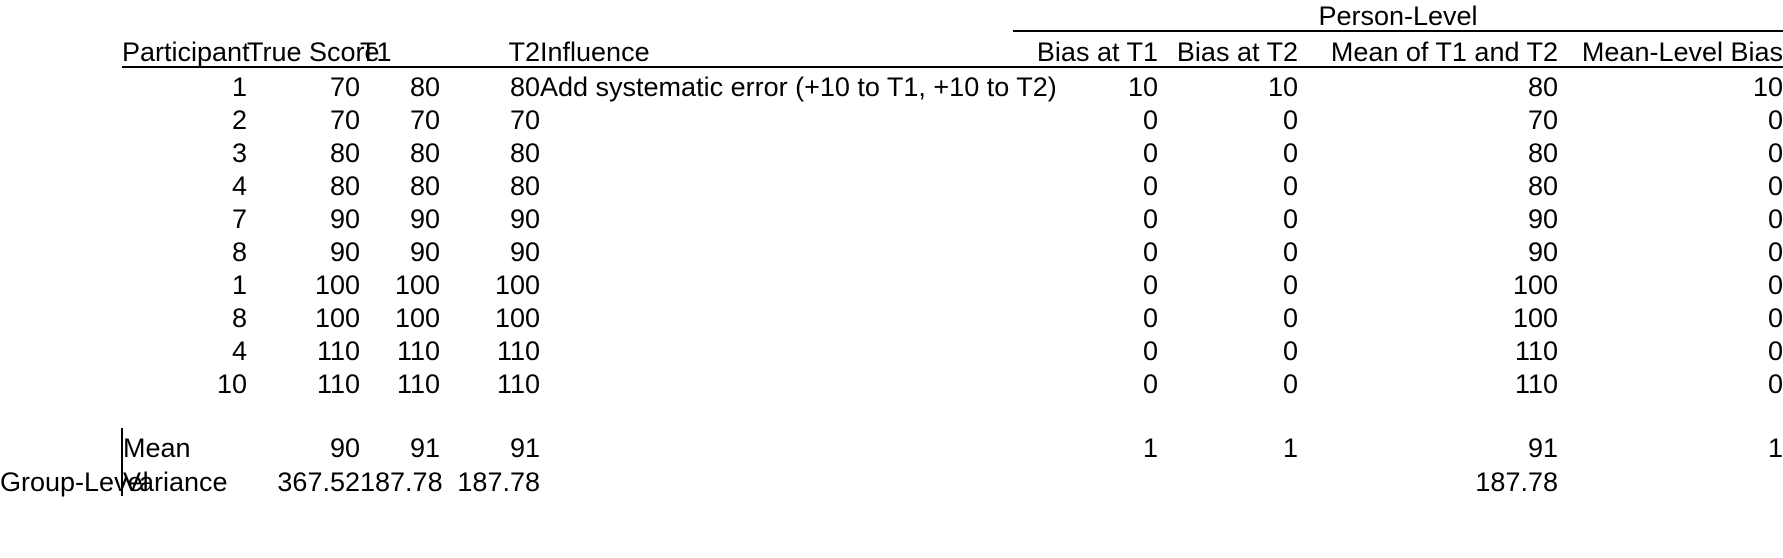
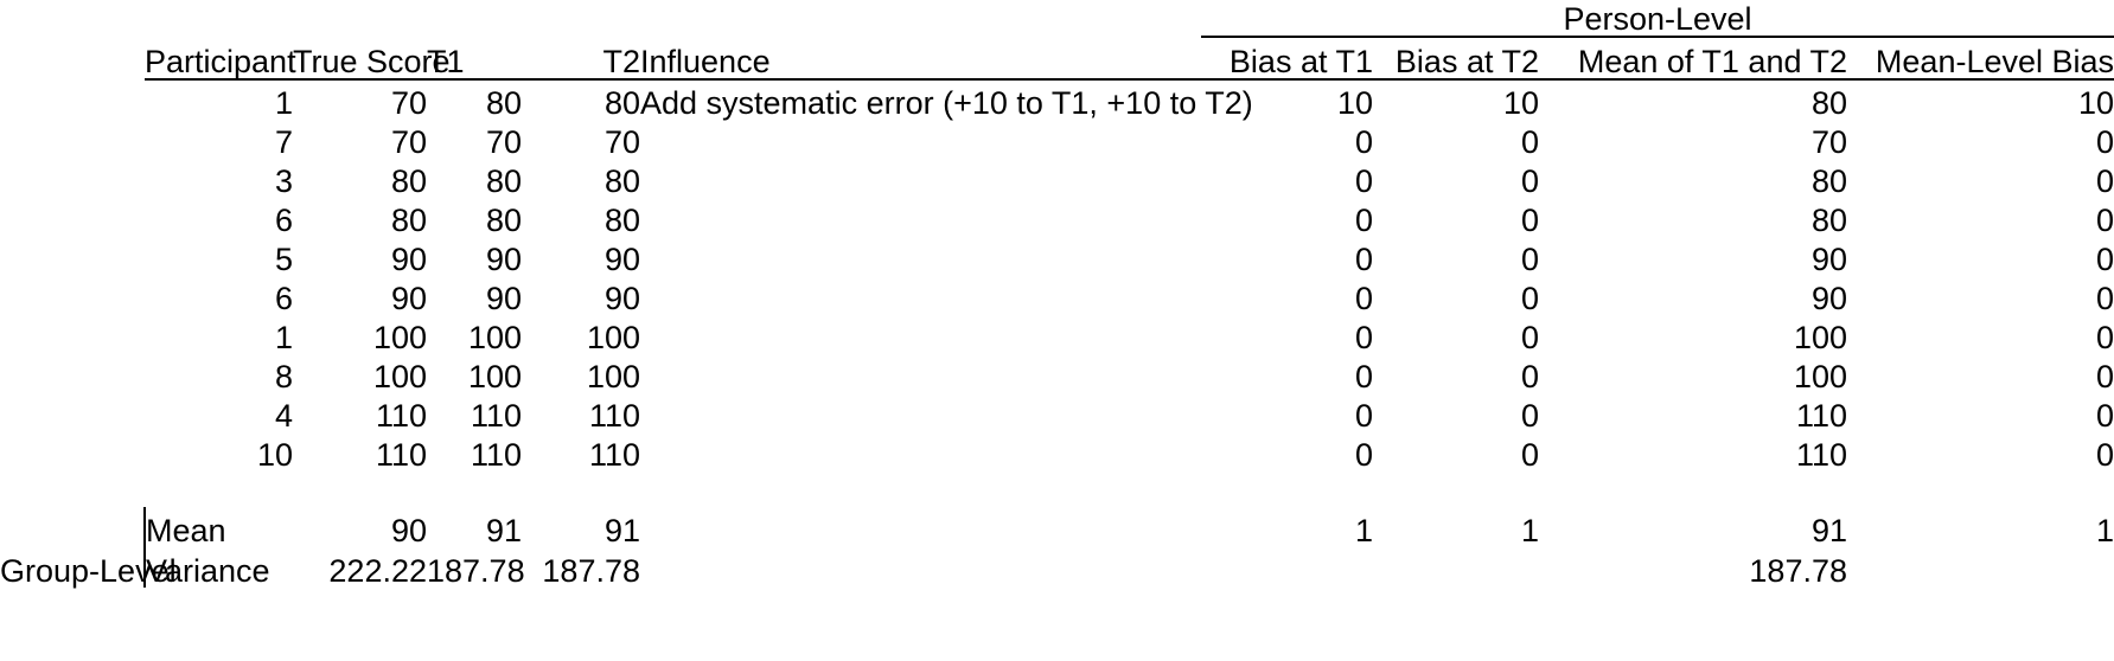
  						Person-Level
  	Participant	True Sco	T1	T2	Influence	Bias at T1	Bias at T2	Mean of T1 and T2	Mean-Level Bias
  	1	70	80	80	Add systematic error (+10 to T1, +10 to T2)	10	10	80	10
- 	2	70	70	70		0	0	70	0
+ 	7	70	70	70		0	0	70	0
  	3	80	80	80		0	0	80	0
- 	4	80	80	80		0	0	80	0
+ 	6	80	80	80		0	0	80	0
- 	7	90	90	90		0	0	90	0
+ 	5	90	90	90		0	0	90	0
- 	8	90	90	90		0	0	90	0
+ 	6	90	90	90		0	0	90	0
  	1	100	100	100		0	0	100	0
  	8	100	100	100		0	0	100	0
  	4	110	110	110		0	0	110	0
  	10	110	110	110		0	0	110	0
  Group-Lev	Mean	90	91	91		1	1	91	1
- Variance	367.52	187.78	187.78				187.78
+ Variance	222.22	187.78	187.78				187.78
